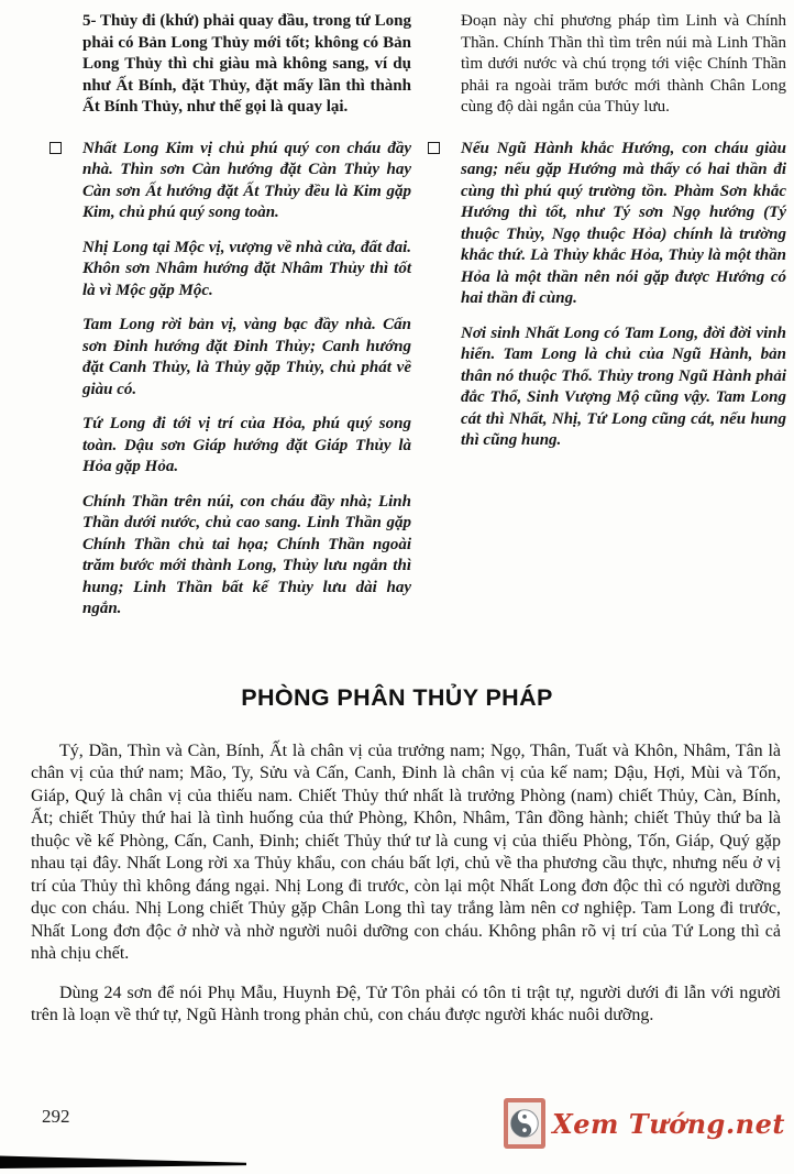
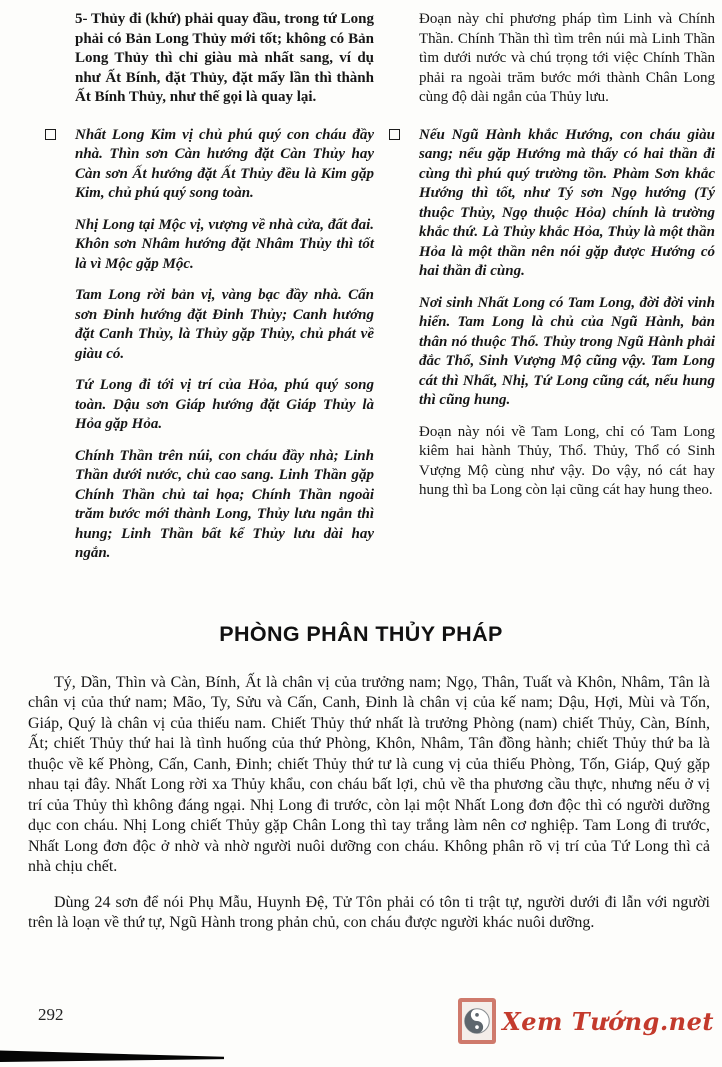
- 5- Thủy đi (khứ) phải quay đầu, trong tứ Long phải có Bản Long Thủy mới tốt; không có Bản Long Thủy thì chỉ giàu mà không sang, ví dụ như Ất Bính, đặt Thủy, đặt mấy lần thì thành Ất Bính Thủy, như thế gọi là quay lại.
+ 5- Thủy đi (khứ) phải quay đầu, trong tứ Long phải có Bản Long Thủy mới tốt; không có Bản Long Thủy thì chỉ giàu mà nhất sang, ví dụ như Ất Bính, đặt Thủy, đặt mấy lần thì thành Ất Bính Thủy, như thế gọi là quay lại.
  Nhất Long Kim vị chủ phú quý con cháu đầy nhà. Thìn sơn Càn hướng đặt Càn Thủy hay Càn sơn Ất hướng đặt Ất Thủy đều là Kim gặp Kim, chủ phú quý song toàn.
  Nhị Long tại Mộc vị, vượng về nhà cửa, đất đai. Khôn sơn Nhâm hướng đặt Nhâm Thủy thì tốt là vì Mộc gặp Mộc.
  Tam Long rời bản vị, vàng bạc đầy nhà. Cấn sơn Đinh hướng đặt Đinh Thủy; Canh hướng đặt Canh Thủy, là Thủy gặp Thủy, chủ phát về giàu có.
  Tứ Long đi tới vị trí của Hỏa, phú quý song toàn. Dậu sơn Giáp hướng đặt Giáp Thủy là Hỏa gặp Hỏa.
  Chính Thần trên núi, con cháu đầy nhà; Linh Thần dưới nước, chủ cao sang. Linh Thần gặp Chính Thần chủ tai họa; Chính Thần ngoài trăm bước mới thành Long, Thủy lưu ngắn thì hung; Linh Thần bất kể Thủy lưu dài hay ngắn.
  Đoạn này chỉ phương pháp tìm Linh và Chính Thần. Chính Thần thì tìm trên núi mà Linh Thần tìm dưới nước và chú trọng tới việc Chính Thần phải ra ngoài trăm bước mới thành Chân Long cùng độ dài ngắn của Thủy lưu.
  Nếu Ngũ Hành khắc Hướng, con cháu giàu sang; nếu gặp Hướng mà thấy có hai thần đi cùng thì phú quý trường tồn. Phàm Sơn khắc Hướng thì tốt, như Tý sơn Ngọ hướng (Tý thuộc Thủy, Ngọ thuộc Hỏa) chính là trường khắc thứ. Là Thủy khắc Hỏa, Thủy là một thần Hỏa là một thần nên nói gặp được Hướng có hai thần đi cùng.
  Nơi sinh Nhất Long có Tam Long, đời đời vinh hiển. Tam Long là chủ của Ngũ Hành, bản thân nó thuộc Thổ. Thủy trong Ngũ Hành phải đắc Thổ, Sinh Vượng Mộ cũng vậy. Tam Long cát thì Nhất, Nhị, Tứ Long cũng cát, nếu hung thì cũng hung.
+ Đoạn này nói về Tam Long, chỉ có Tam Long kiêm hai hành Thủy, Thổ. Thủy, Thổ có Sinh Vượng Mộ cùng như vậy. Do vậy, nó cát hay hung thì ba Long còn lại cũng cát hay hung theo.
  PHÒNG PHÂN THỦY PHÁP
  Tý, Dần, Thìn và Càn, Bính, Ất là chân vị của trưởng nam; Ngọ, Thân, Tuất và Khôn, Nhâm, Tân là chân vị của thứ nam; Mão, Ty, Sửu và Cấn, Canh, Đinh là chân vị của kế nam; Dậu, Hợi, Mùi và Tốn, Giáp, Quý là chân vị của thiếu nam. Chiết Thủy thứ nhất là trưởng Phòng (nam) chiết Thủy, Càn, Bính, Ất; chiết Thủy thứ hai là tình huống của thứ Phòng, Khôn, Nhâm, Tân đồng hành; chiết Thủy thứ ba là thuộc về kế Phòng, Cấn, Canh, Đinh; chiết Thủy thứ tư là cung vị của thiếu Phòng, Tốn, Giáp, Quý gặp nhau tại đây. Nhất Long rời xa Thủy khẩu, con cháu bất lợi, chủ về tha phương cầu thực, nhưng nếu ở vị trí của Thủy thì không đáng ngại. Nhị Long đi trước, còn lại một Nhất Long đơn độc thì có người dưỡng dục con cháu. Nhị Long chiết Thủy gặp Chân Long thì tay trắng làm nên cơ nghiệp. Tam Long đi trước, Nhất Long đơn độc ở nhờ và nhờ người nuôi dưỡng con cháu. Không phân rõ vị trí của Tứ Long thì cả nhà chịu chết.
  Dùng 24 sơn để nói Phụ Mẫu, Huynh Đệ, Tử Tôn phải có tôn ti trật tự, người dưới đi lẫn với người trên là loạn về thứ tự, Ngũ Hành trong phản chủ, con cháu được người khác nuôi dưỡng.
  292
  Xem Tướng.net
